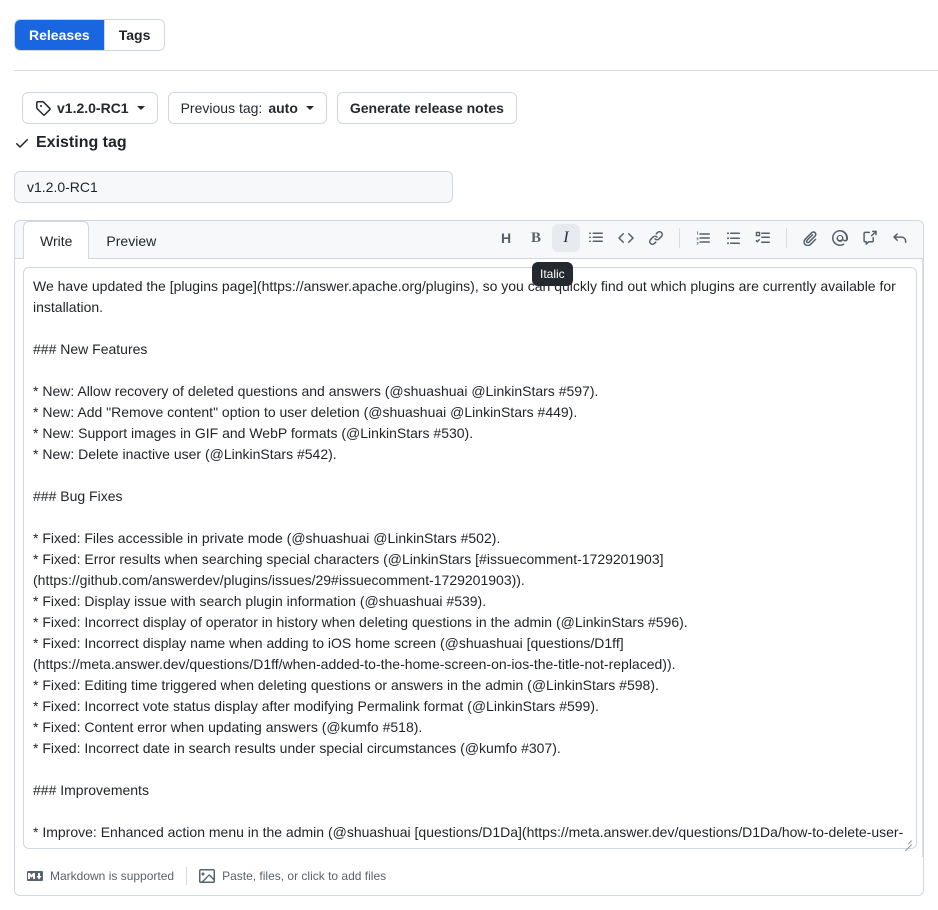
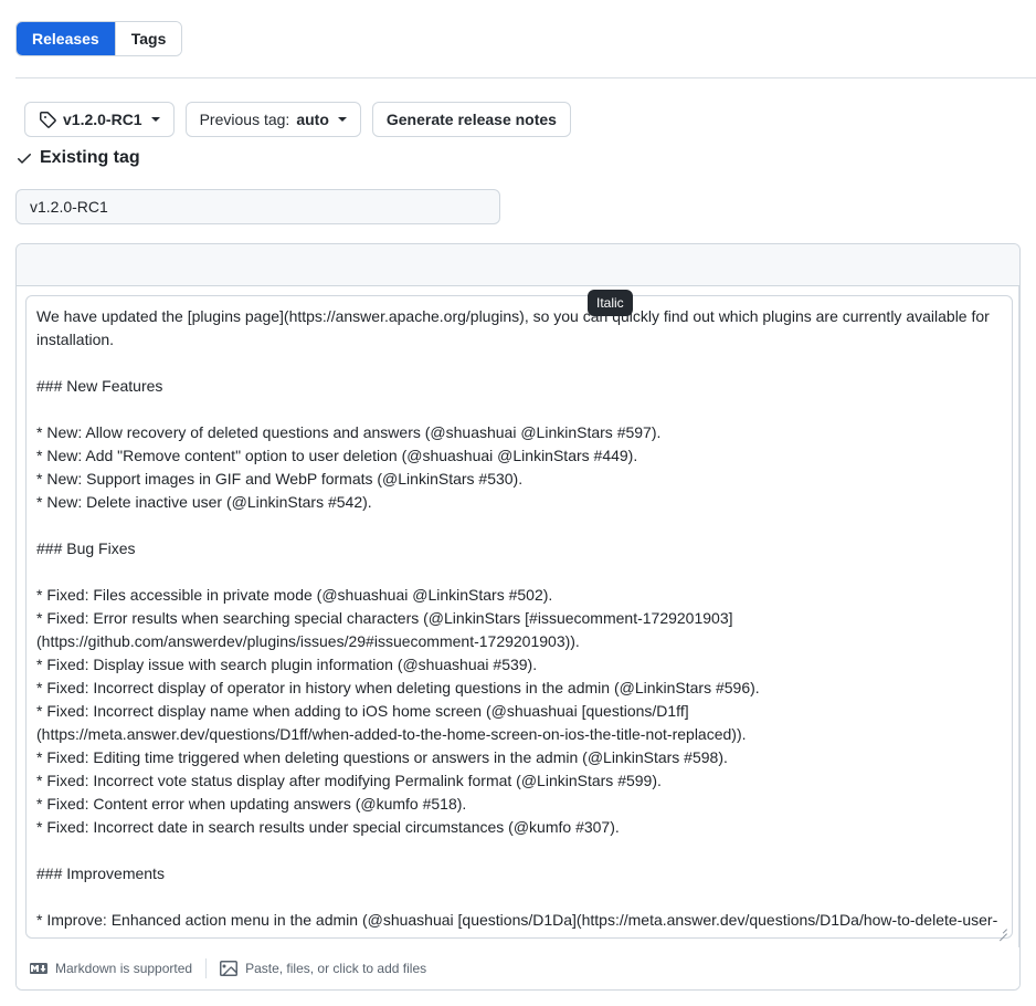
  Releases
  Tags
  v1.2.0-RC1
  Previous tag:
  auto
  Generate release notes
  Existing tag
  v1.2.0-RC1
- Write
- Preview
- H
- B
- I
  Italic
  Markdown is supported
  Paste, files, or click to add files
